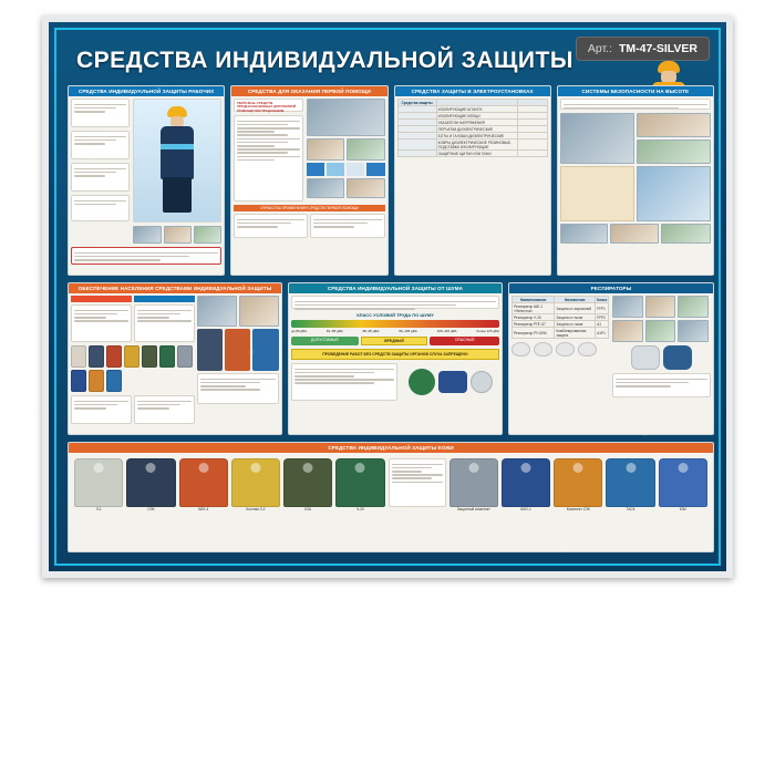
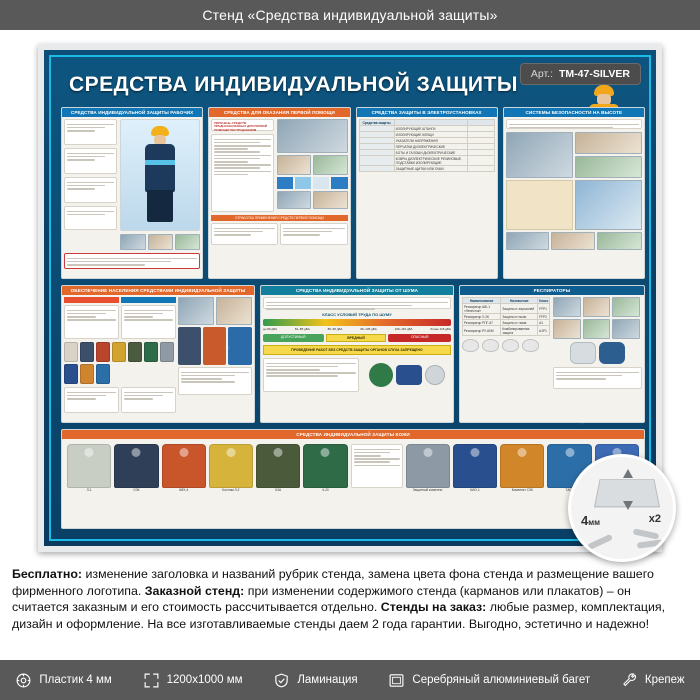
+ Стенд «Средства индивидуальной защиты»
+ 4мм
+ x2
+ Бесплатно: изменение заголовка и названий рубрик стенда, замена цвета фона стенда и размещение вашего фирменного логотипа. Заказной стенд: при изменении содержимого стенда (карманов или плакатов) – он считается заказным и его стоимость рассчитывается отдельно. Стенды на заказ: любые размер, комплектация, дизайн и оформление. На все изготавливаемые стенды даем 2 года гарантии. Выгодно, эстетично и надежно!
+ Пластик 4 мм
+ 1200x1000 мм
+ Ламинация
+ Серебряный алюминиевый багет
+ Крепеж
